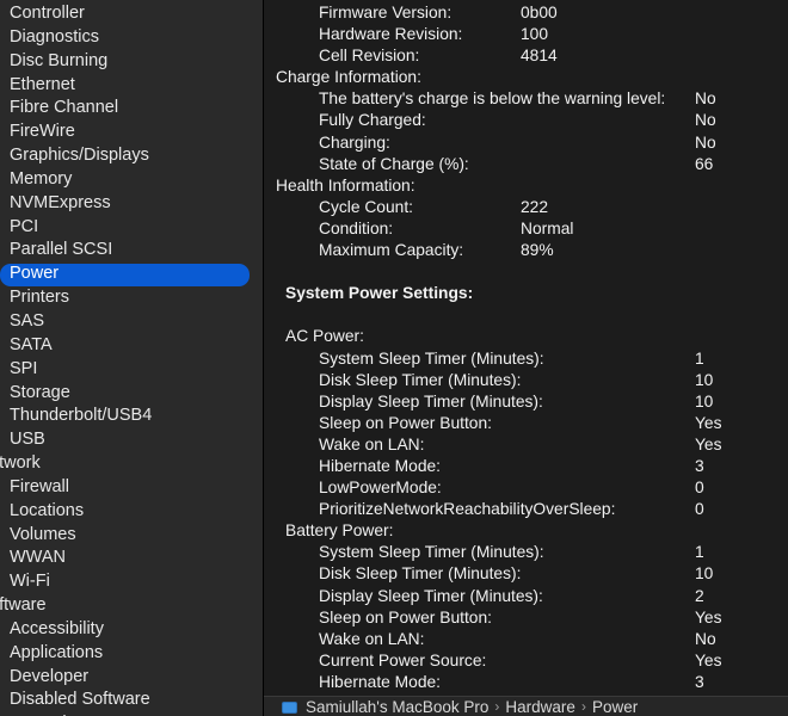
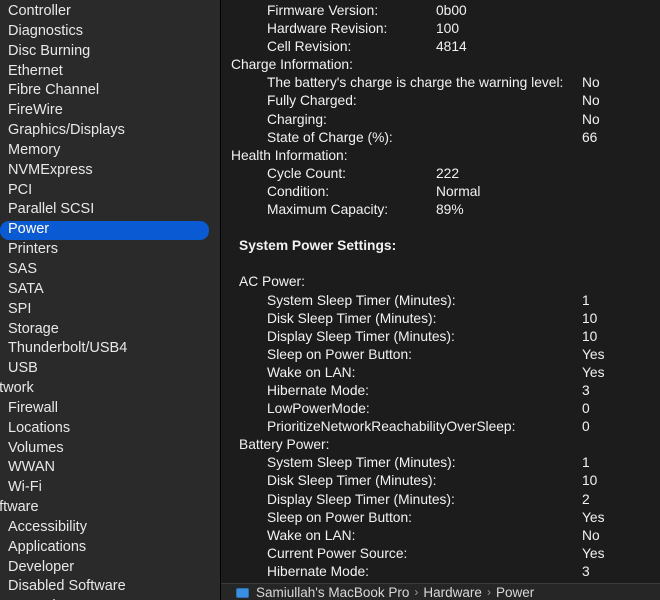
  Controller
  Diagnostics
  Disc Burning
  Ethernet
  Fibre Channel
  FireWire
  Graphics/Displays
  Memory
  NVMExpress
  PCI
  Parallel SCSI
  Power
  Printers
  SAS
  SATA
  SPI
  Storage
  Thunderbolt/USB4
  USB
  twork
  Firewall
  Locations
  Volumes
  WWAN
  Wi-Fi
  ftware
  Accessibility
  Applications
  Developer
  Disabled Software
  Firmware Version:
  0b00
  Hardware Revision:
  100
  Cell Revision:
  4814
  Charge Information:
- The battery's charge is below the warning level:
+ The battery's charge is charge the warning level:
  No
  Fully Charged:
  No
  Charging:
  No
  State of Charge (%):
  66
  Health Information:
  Cycle Count:
  222
  Condition:
  Normal
  Maximum Capacity:
  89%
  System Power Settings:
  AC Power:
  System Sleep Timer (Minutes):
  1
  Disk Sleep Timer (Minutes):
  10
  Display Sleep Timer (Minutes):
  10
  Sleep on Power Button:
  Yes
  Wake on LAN:
  Yes
  Hibernate Mode:
  3
  LowPowerMode:
  0
  PrioritizeNetworkReachabilityOverSleep:
  0
  Battery Power:
  System Sleep Timer (Minutes):
  1
  Disk Sleep Timer (Minutes):
  10
  Display Sleep Timer (Minutes):
  2
  Sleep on Power Button:
  Yes
  Wake on LAN:
  No
  Current Power Source:
  Yes
  Hibernate Mode:
  3
  Samiullah's MacBook Pro
  ›
  Hardware
  ›
  Power
